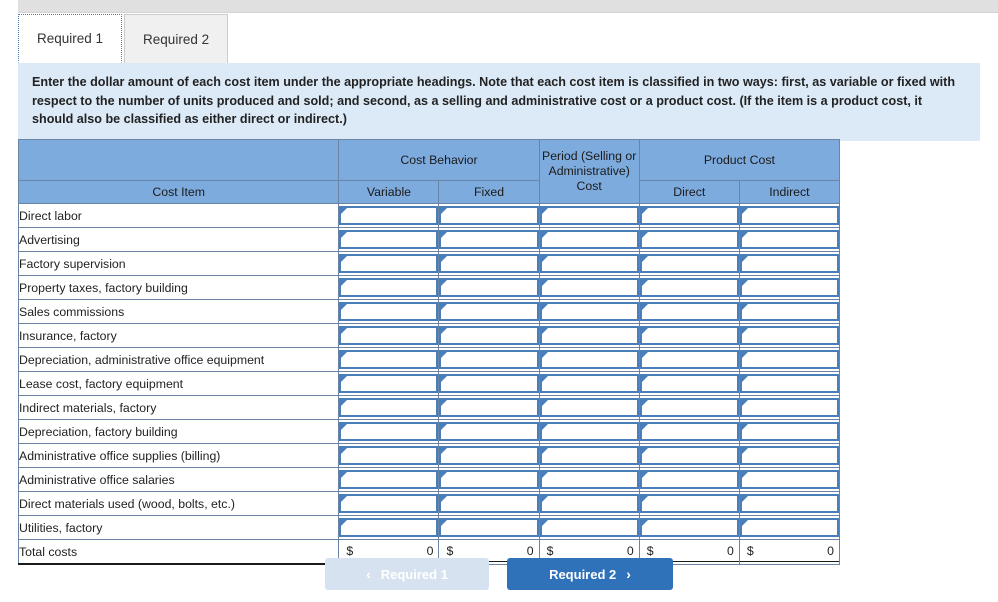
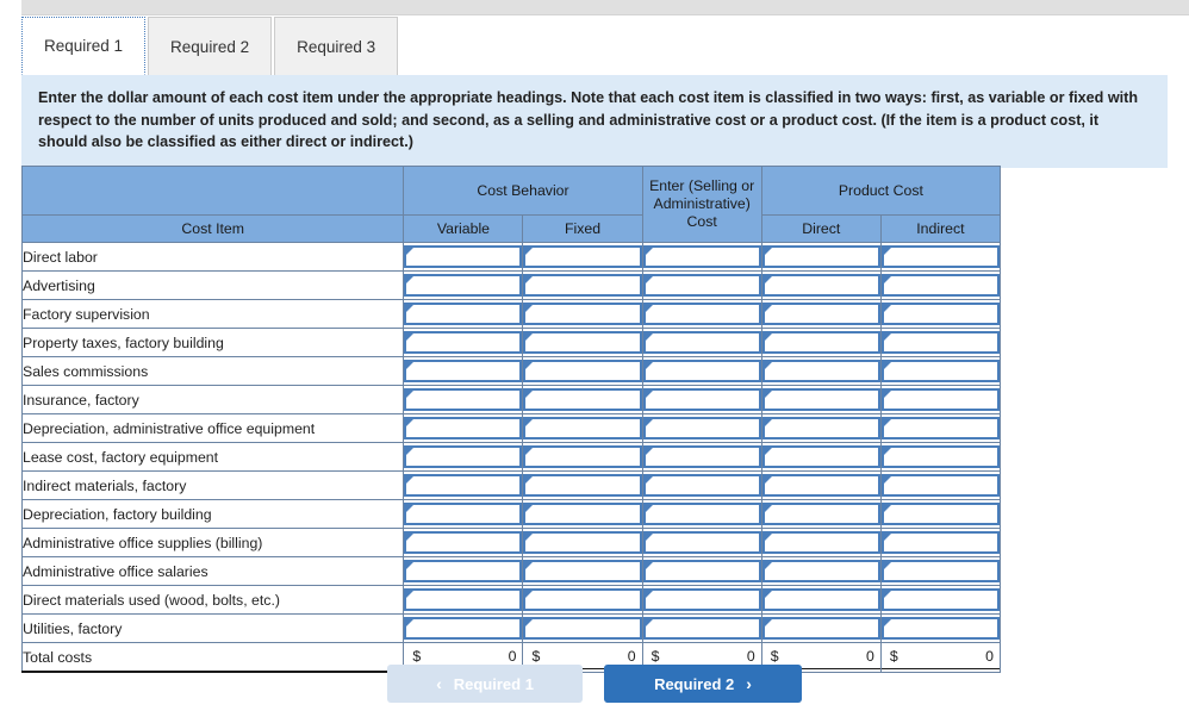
  Required 1
  Required 2
+ Required 3
  Enter the dollar amount of each cost item under the appropriate headings. Note that each cost item is classified in two ways: first, as variable or fixed with respect to the number of units produced and sold; and second, as a selling and administrative cost or a product cost. (If the item is a product cost, it should also be classified as either direct or indirect.)
- 	Cost Behavior	Period (Selling or Administrative) Cost	Product Cost
+ 	Cost Behavior	Enter (Selling or Administrative) Cost	Product Cost
  Cost Item	Variable	Fixed	Direct	Indirect
  Direct labor
  Advertising
  Factory supervision
  Property taxes, factory building
  Sales commissions
  Insurance, factory
  Depreciation, administrative office equipment
  Lease cost, factory equipment
  Indirect materials, factory
  Depreciation, factory building
  Administrative office supplies (billing)
  Administrative office salaries
  Direct materials used (wood, bolts, etc.)
  Utilities, factory
  Total costs	$ 0	$ 0	$ 0	$ 0	$ 0
  ‹
  Required 1
  Required 2
  ›
